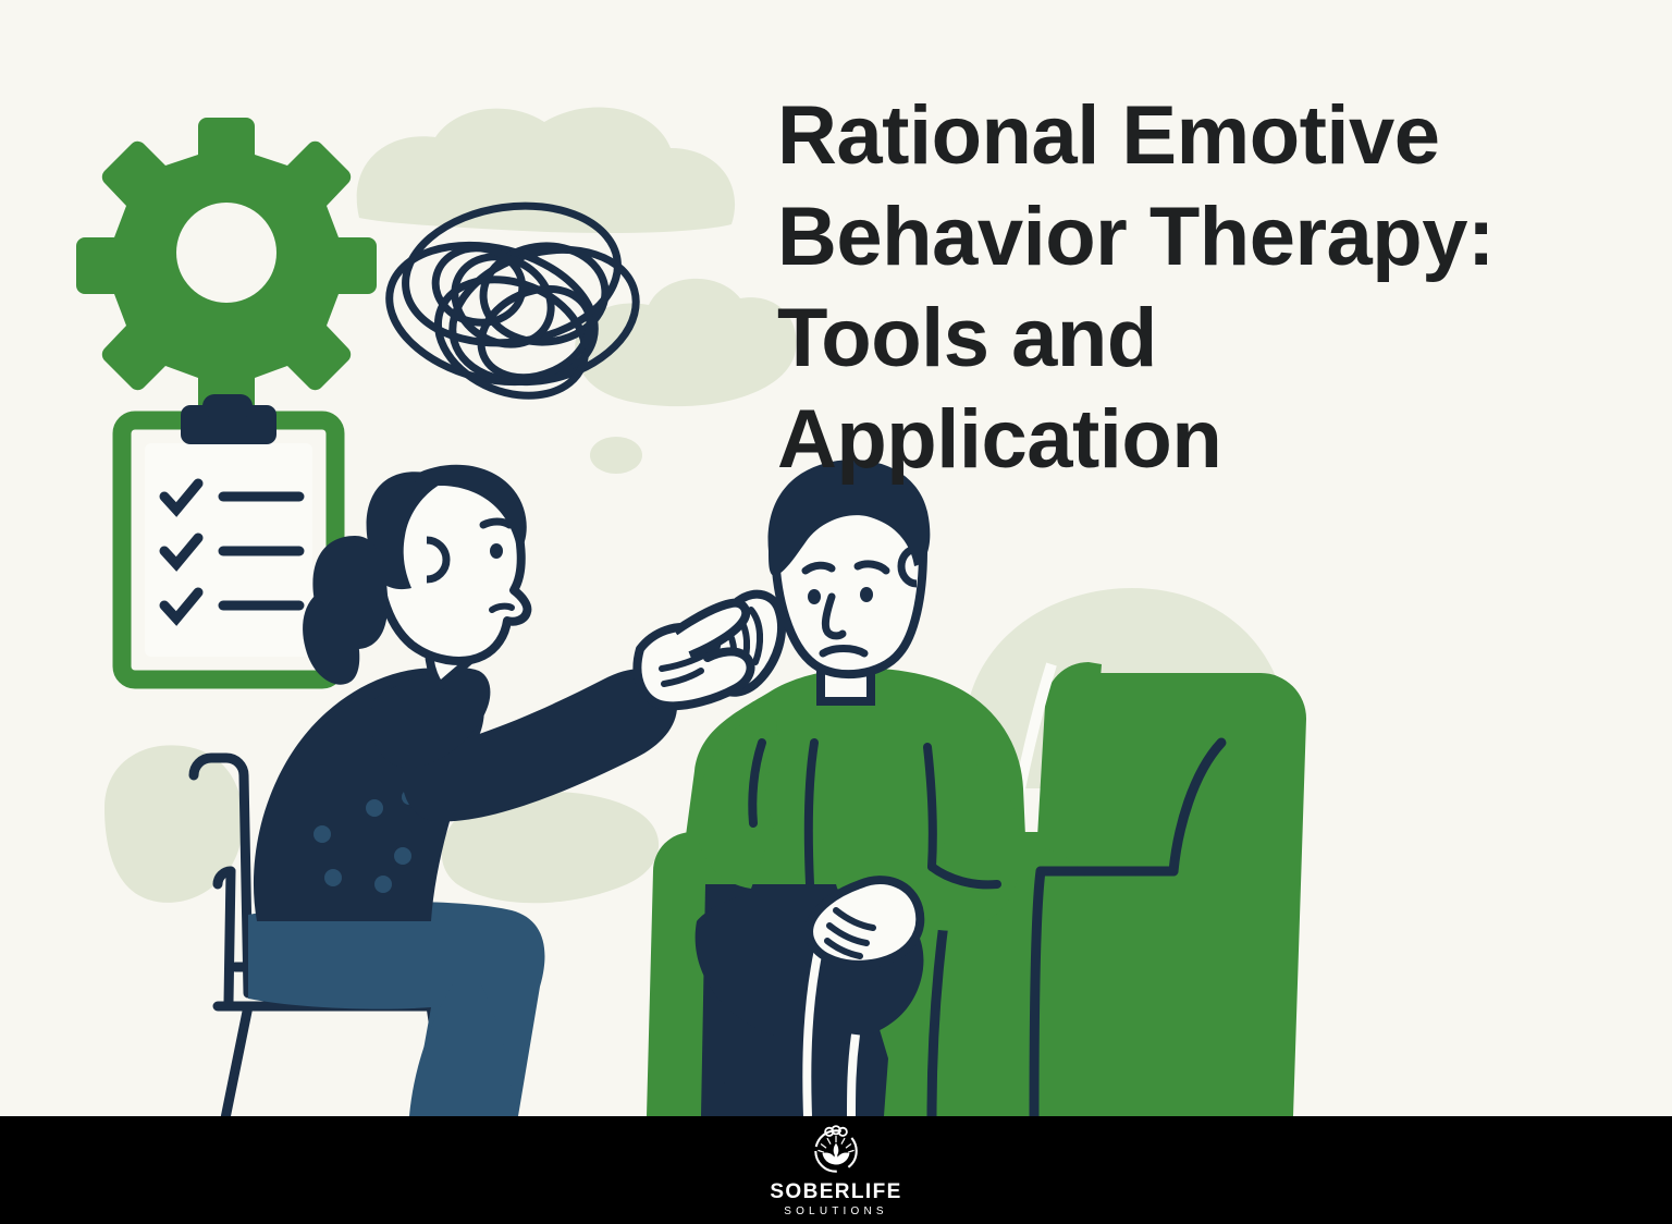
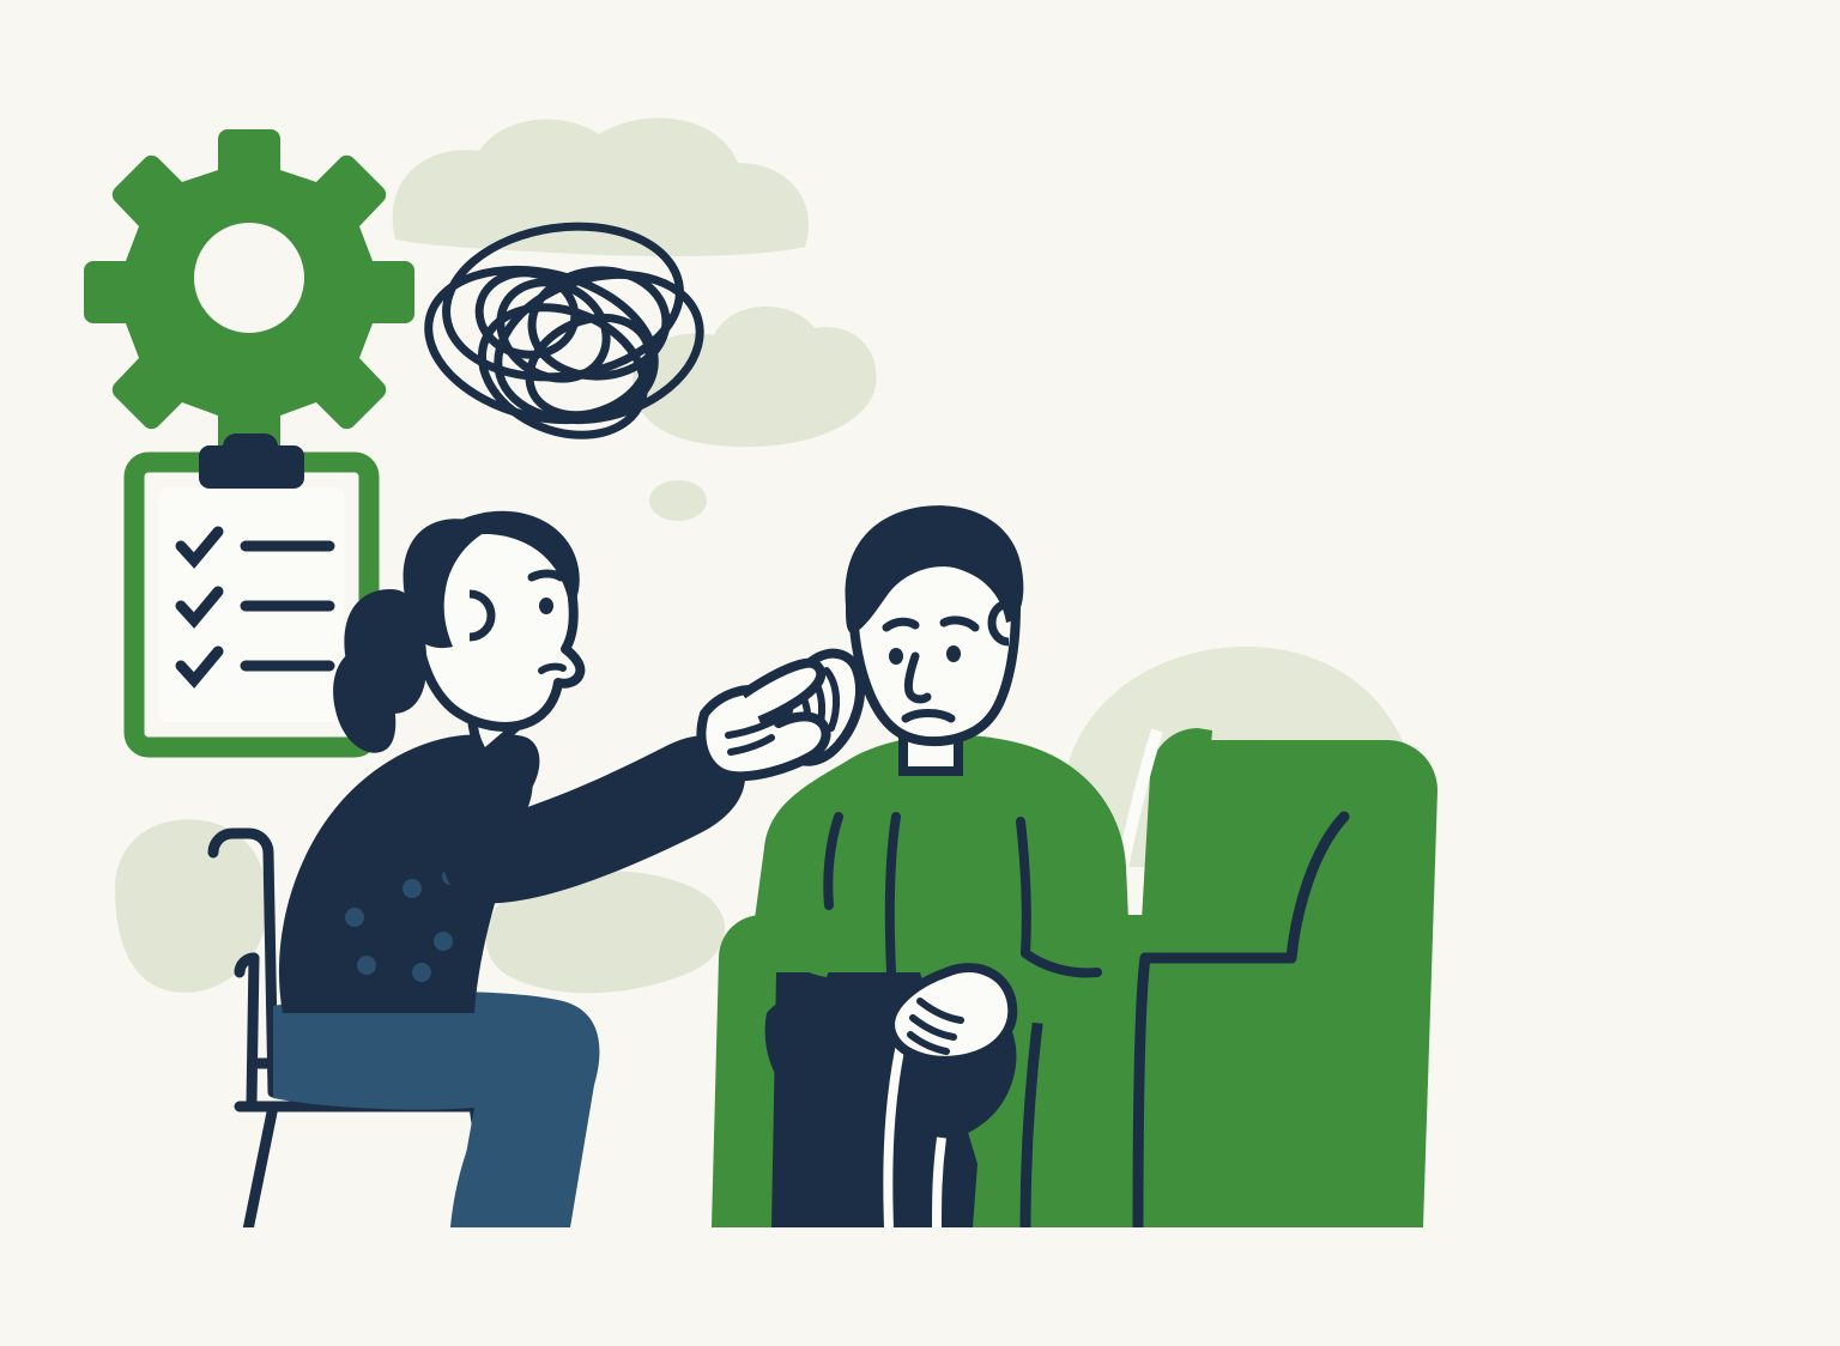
- Rational Emotive
- Behavior Therapy:
- Tools and
- Application
- SOBERLIFE
- SOLUTIONS
